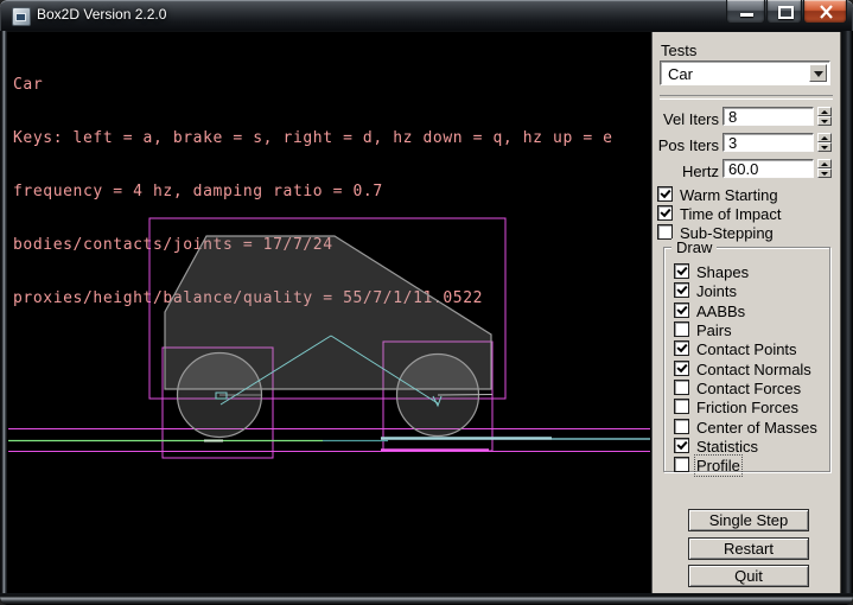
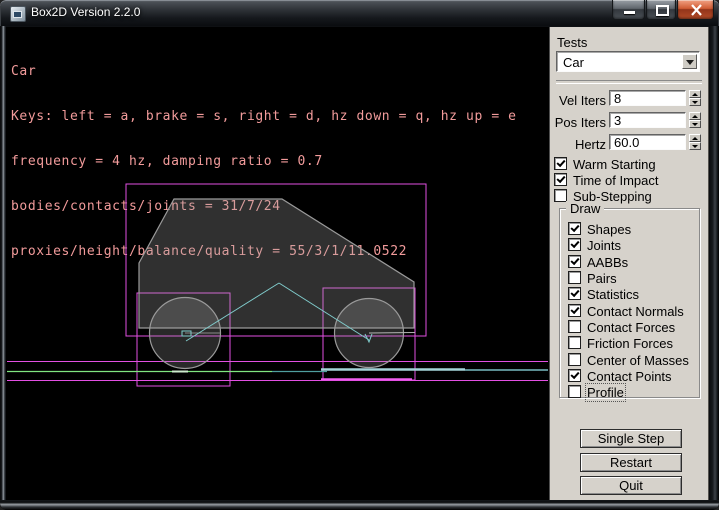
  Box2D Version 2.2.0
  Car
  Keys: left = a, brake = s, right = d, hz down = q, hz up = e
  frequency = 4 hz, damping ratio = 0.7
- bodies/contacts/joints = 17/7/24
+ bodies/contacts/joints = 31/7/24
- proxies/height/balance/quality = 55/7/1/11.0522
+ proxies/height/balance/quality = 55/3/1/11.0522
  Tests
  Car
  Vel Iters
  8
  Pos Iters
  3
  Hertz
  60.0
  Warm Starting
  Time of Impact
  Sub-Stepping
  Draw
  Shapes
  Joints
  AABBs
  Pairs
- Contact Points
+ Statistics
  Contact Normals
  Contact Forces
  Friction Forces
  Center of Masses
- Statistics
+ Contact Points
  Profile
  Single Step
  Restart
  Quit
